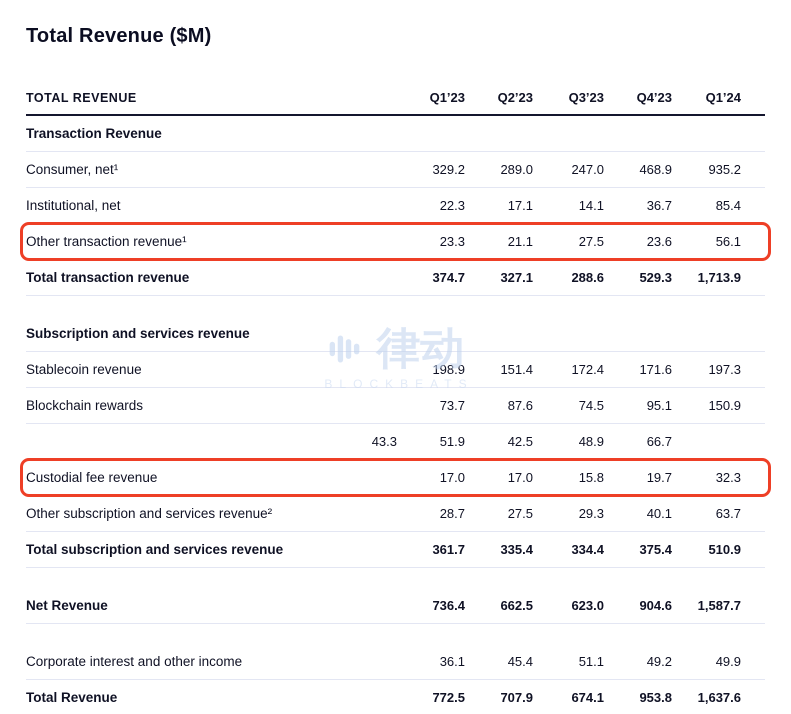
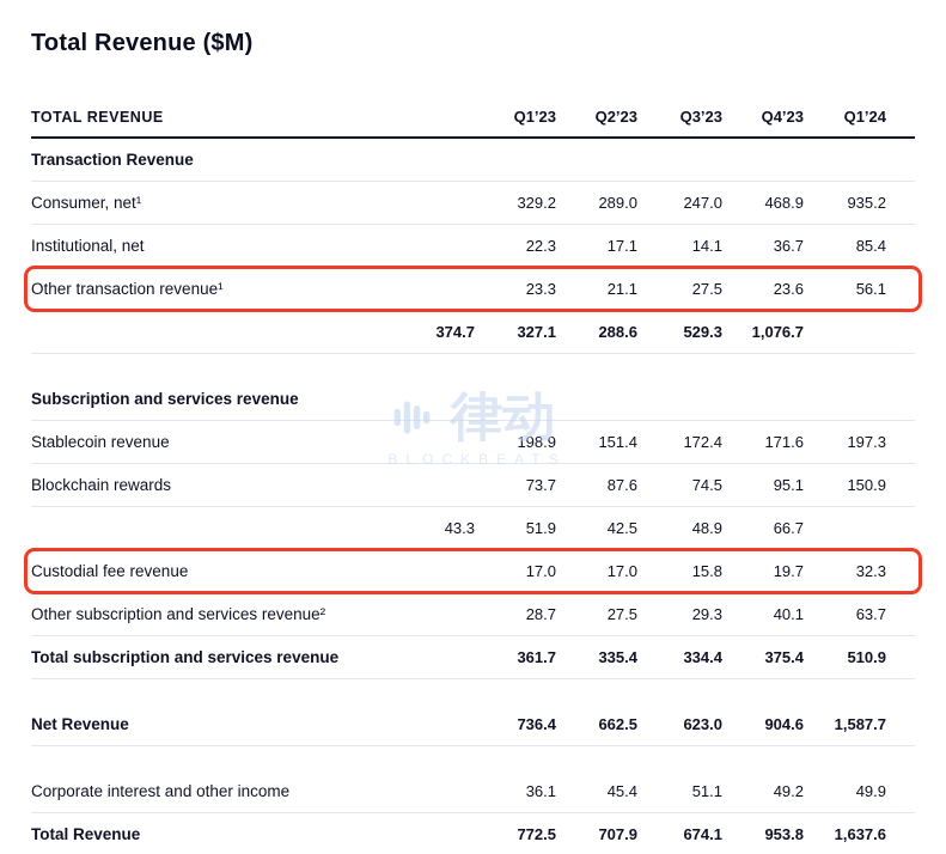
  Total Revenue ($M)
  TOTAL REVENUE
  Q1’23
  Q2’23
  Q3’23
  Q4’23
  Q1’24
  Transaction Revenue
  Consumer, net¹
  329.2
  289.0
  247.0
  468.9
  935.2
  Institutional, net
  22.3
  17.1
  14.1
  36.7
  85.4
  Other transaction revenue¹
  23.3
  21.1
  27.5
  23.6
  56.1
- Total transaction revenue
  374.7
  327.1
  288.6
  529.3
- 1,713.9
+ 1,076.7
  Subscription and services revenue
  Stablecoin revenue
  198.9
  151.4
  172.4
  171.6
  197.3
  Blockchain rewards
  73.7
  87.6
  74.5
  95.1
  150.9
  43.3
  51.9
  42.5
  48.9
  66.7
  Custodial fee revenue
  17.0
  17.0
  15.8
  19.7
  32.3
  Other subscription and services revenue²
  28.7
  27.5
  29.3
  40.1
  63.7
  Total subscription and services revenue
  361.7
  335.4
  334.4
  375.4
  510.9
  Net Revenue
  736.4
  662.5
  623.0
  904.6
  1,587.7
  Corporate interest and other income
  36.1
  45.4
  51.1
  49.2
  49.9
  Total Revenue
  772.5
  707.9
  674.1
  953.8
  1,637.6
  律动
  BLOCKBEATS
